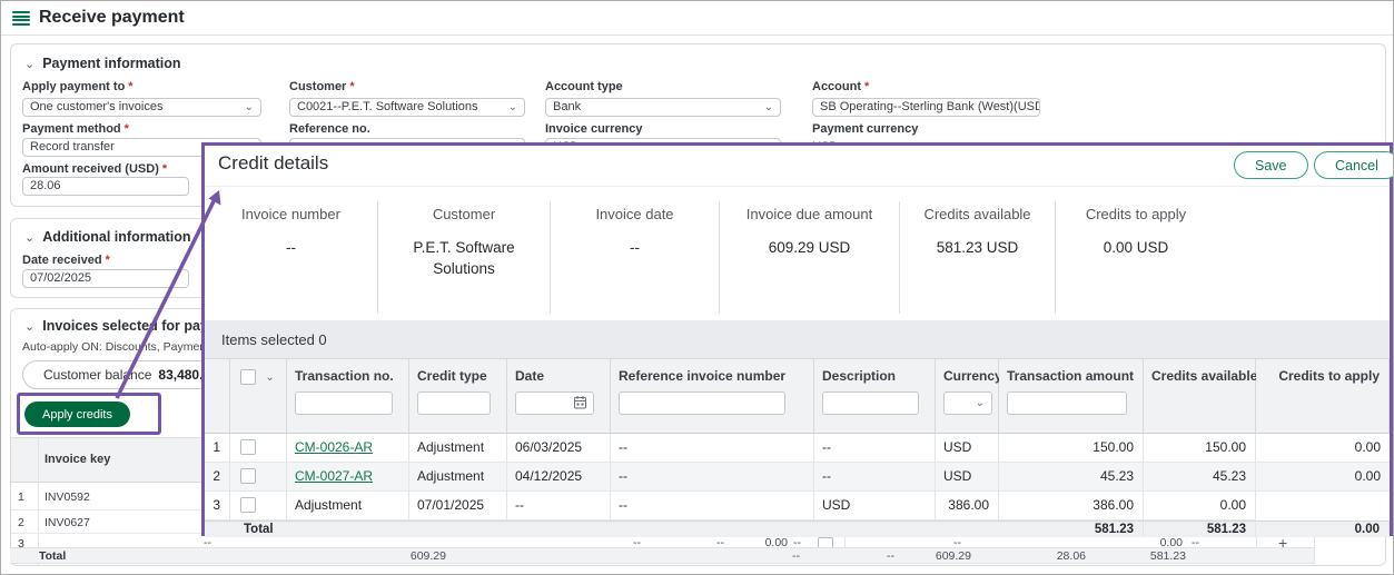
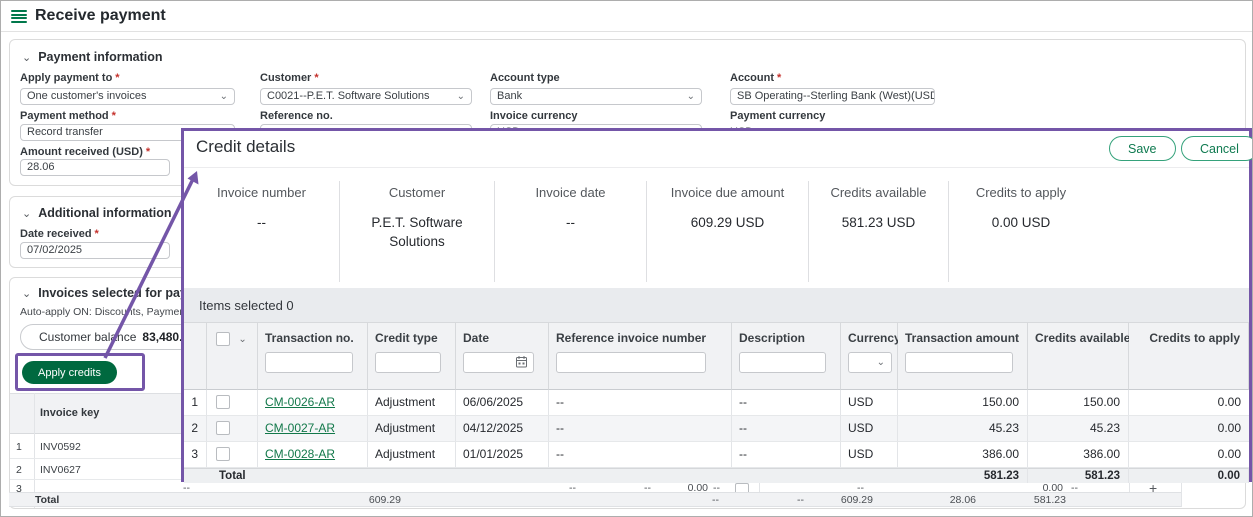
  Receive payment
  ⌄ Payment information
  Apply payment to
  One customer's invoices
  ⌄
  Customer
  C0021--P.E.T. Software Solutions
  ⌄
  Account type
  Bank
  ⌄
  Account
  SB Operating--Sterling Bank (West)(USD
  Payment method
  Record transfer
  Reference no.
  Invoice currency
  Payment currency
  Amount received (USD)
  28.06
  ⌄ Additional information
  Date received
  07/02/2025
  ⌄ Invoices selecte for pa
  Auto-apply ON: Discounts, Payme
  Customer balnce
  Apply credits
  Invoice key
  1
  INV0592
  2
  INV0627
  3
  --
  --
  --
  0.00
  --
  --
  0.00
  --
  +
  Total
  609.29
  --
  --
  609.29
  28.06
  581.23
  Credit details
  Save
  Cancel
  Invoice number
  --
  Customer
  P.E.T. Software Solutions
  Invoice date
  --
  Invoice due amount
  609.29 USD
  Credits available
  581.23 USD
  Credits to apply
  0.00 USD
  Items selected 0
  ⌄
  Transaction no.
  Credit type
  Date
  Reference invoice number
  Description
  Currenc
  ⌄
  Transaction amount
  Credits available
  Credits to apply
  1
  CM-0026-AR
  Adjustment
- 06/03/2025
+ 06/06/2025
  --
  --
  USD
  150.00
  150.00
  0.00
  2
  CM-0027-AR
  Adjustment
  04/12/2025
  --
  --
  USD
  45.23
  45.23
  0.00
  3
+ CM-0028-AR
  Adjustment
- 07/01/2025
+ 01/01/2025
  --
  --
  USD
  386.00
  386.00
  0.00
  Total
  581.23
  581.23
  0.00
